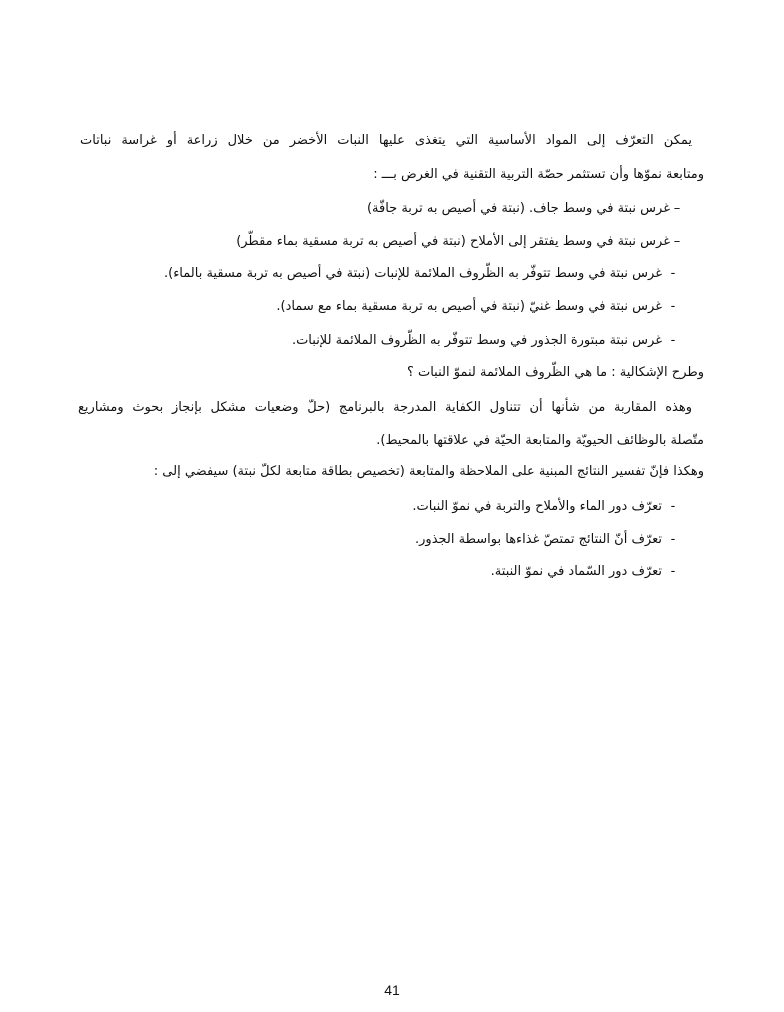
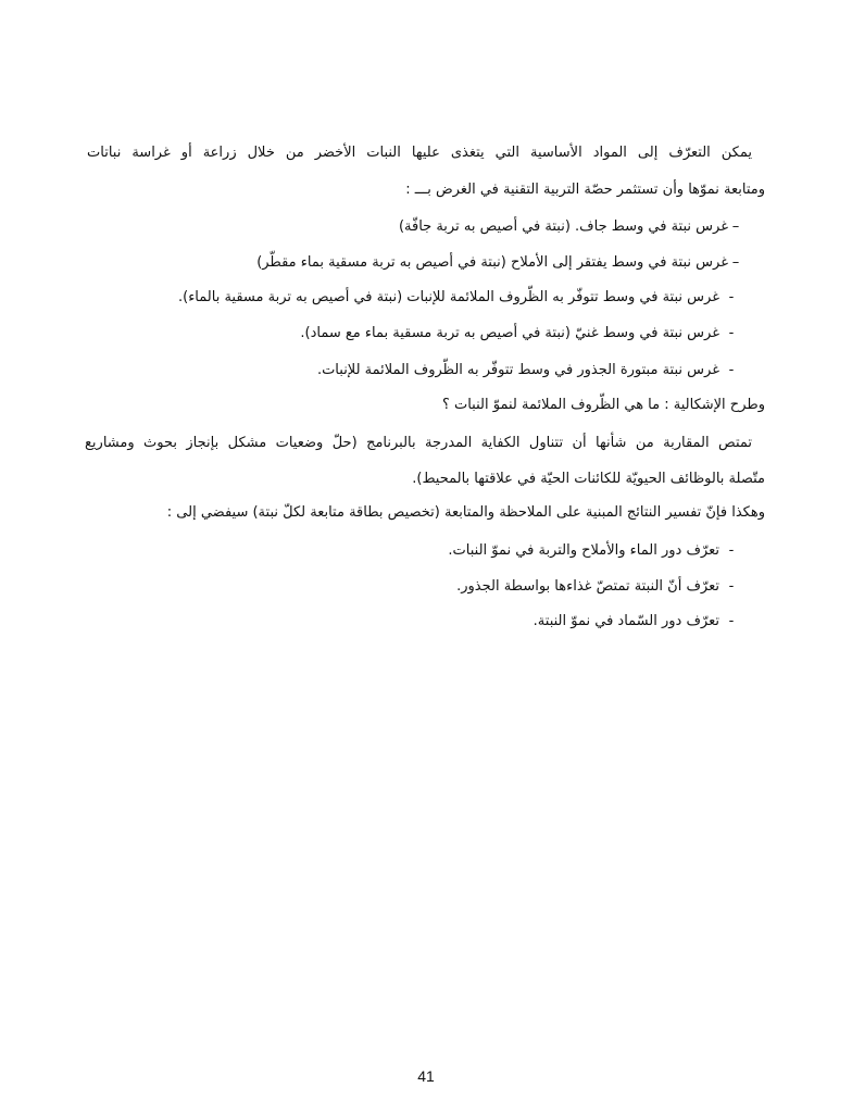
  يمكن التعرّف إلى المواد الأساسية التي يتغذى عليها النبات الأخضر من خلال زراعة أو غراسة نباتات
  ومتابعة نموّها وأن تستثمر حصّة التربية التقنية في الغرض بـــ :
  –
  غرس نبتة في وسط جاف. (نبتة في أصيص به تربة جافّة)
  –
  غرس نبتة في وسط يفتقر إلى الأملاح (نبتة في أصيص به تربة مسقية بماء مقطّر)
  -
  غرس نبتة في وسط تتوفّر به الظّروف الملائمة للإنبات (نبتة في أصيص به تربة مسقية بالماء).
  -
  غرس نبتة في وسط غنيّ (نبتة في أصيص به تربة مسقية بماء مع سماد).
  -
  غرس نبتة مبتورة الجذور في وسط تتوفّر به الظّروف الملائمة للإنبات.
  وطرح الإشكالية : ما هي الظّروف الملائمة لنموّ النبات ؟
- وهذه المقاربة من شأنها أن تتناول الكفاية المدرجة بالبرنامج (حلّ وضعيات مشكل بإنجاز بحوث ومشاريع
+ تمتص المقاربة من شأنها أن تتناول الكفاية المدرجة بالبرنامج (حلّ وضعيات مشكل بإنجاز بحوث ومشاريع
- متّصلة بالوظائف الحيويّة والمتابعة الحيّة في علاقتها بالمحيط).
+ متّصلة بالوظائف الحيويّة للكائنات الحيّة في علاقتها بالمحيط).
  وهكذا فإنّ تفسير النتائج المبنية على الملاحظة والمتابعة (تخصيص بطاقة متابعة لكلّ نبتة) سيفضي إلى :
  -
  تعرّف دور الماء والأملاح والتربة في نموّ النبات.
  -
- تعرّف أنّ النتائج تمتصّ غذاءها بواسطة الجذور.
+ تعرّف أنّ النبتة تمتصّ غذاءها بواسطة الجذور.
  -
  تعرّف دور السّماد في نموّ النبتة.
  41
